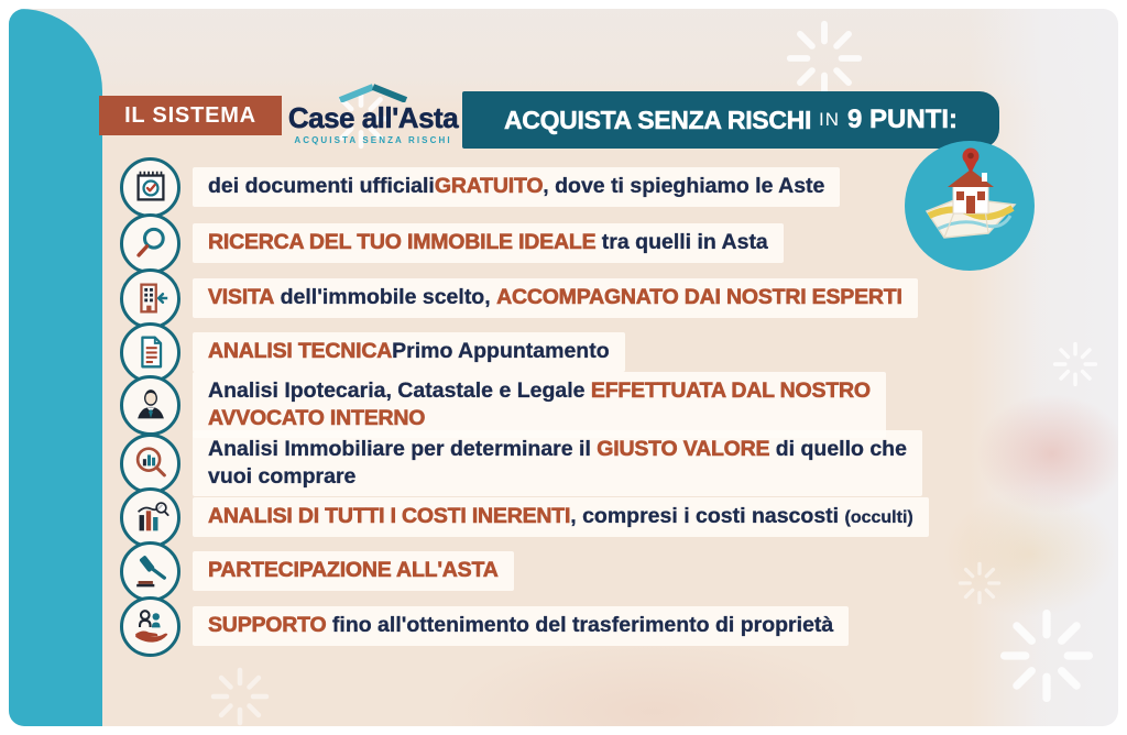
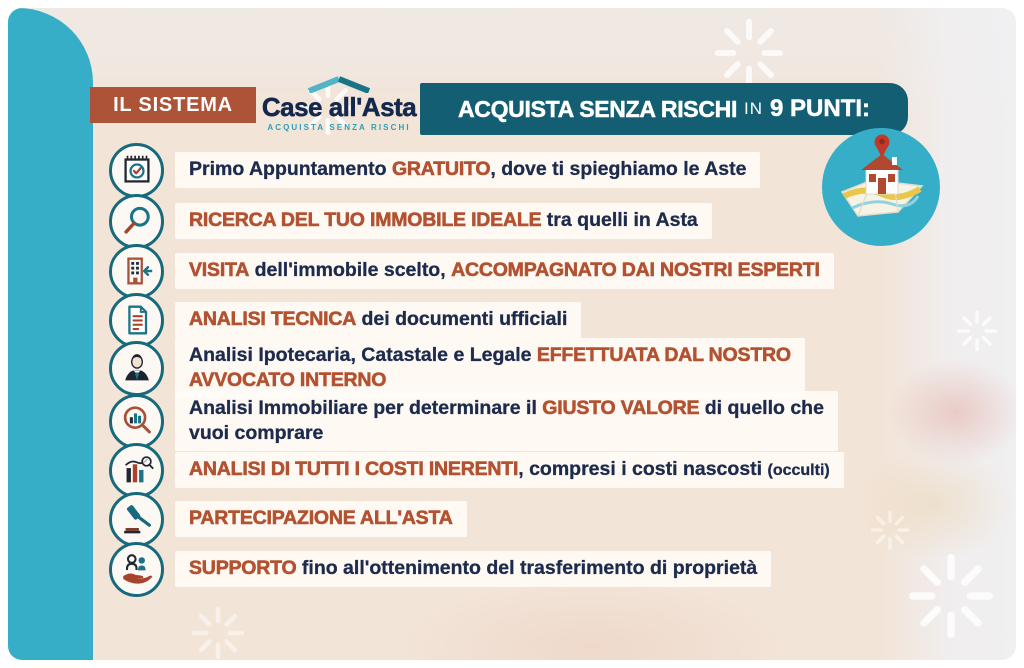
  IL SISTEMA
  Case all'Asta
  ACQUISTA SENZA RISCHI
  ACQUISTA SENZA RISCHI
  IN
  9 PUNTI:
- dei documenti ufficialiGRATUITO, dove ti spieghiamo le Aste
+ Primo Appuntamento GRATUITO, dove ti spieghiamo le Aste
  RICERCA DEL TUO IMMOBILE IDEALE tra quelli in Asta
  VISITA dell'immobile scelto, ACCOMPAGNATO DAI NOSTRI ESPERTI
- ANALISI TECNICAPrimo Appuntamento
+ ANALISI TECNICA dei documenti ufficiali
  Analisi Ipotecaria, Catastale e Legale EFFETTUATA DAL NOSTRO
  AVVOCATO INTERNO
  Analisi Immobiliare per determinare il GIUSTO VALORE di quello che
  vuoi comprare
  ANALISI DI TUTTI I COSTI INERENTI, compresi i costi nascosti (occulti)
  PARTECIPAZIONE ALL'ASTA
  SUPPORTO fino all'ottenimento del trasferimento di proprietà
